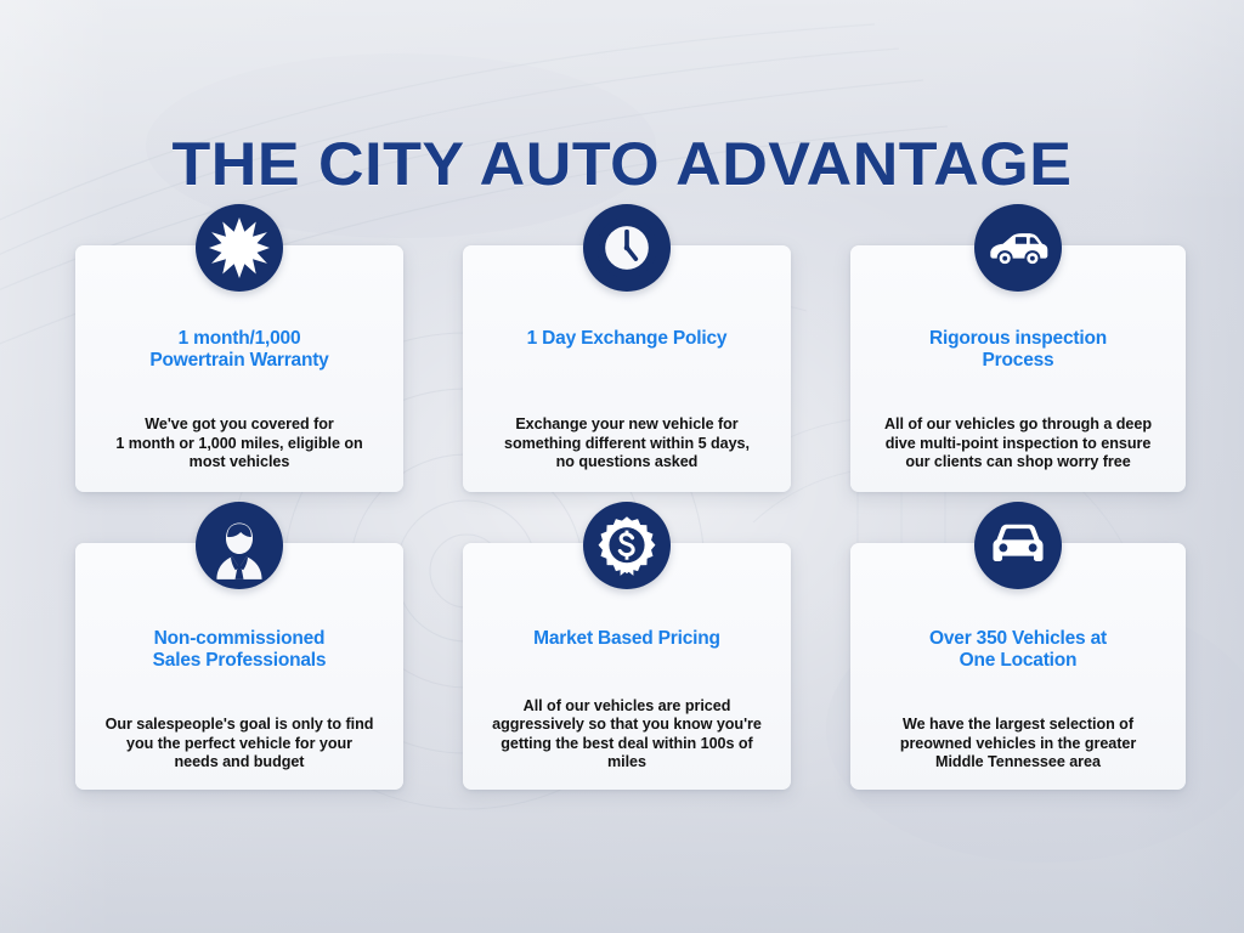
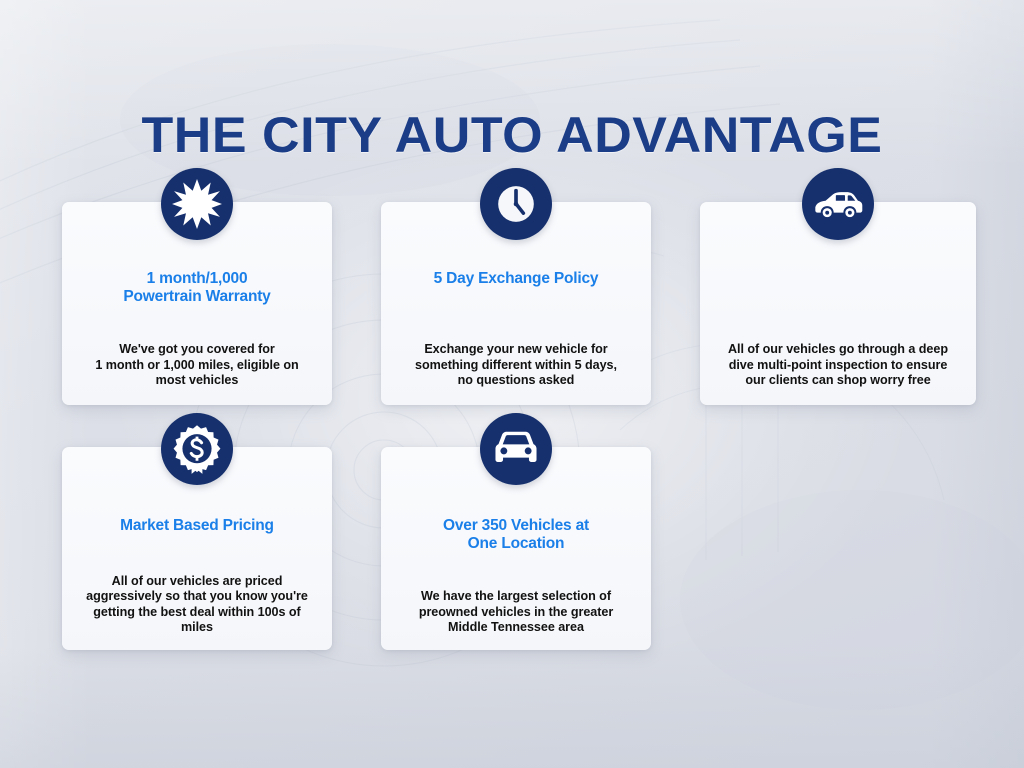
  THE CITY AUTO ADVANTAGE
  1 month/1,000
  Powertrain Warranty
  We've got you covered for
  1 month or 1,000 miles, eligible on
  most vehicles
- 1 Day Exchange Policy
+ 5 Day Exchange Policy
  Exchange your new vehicle for
  something different within 5 days,
  no questions asked
- Rigorous inspection
- Process
  All of our vehicles go through a deep
  dive multi-point inspection to ensure
  our clients can shop worry free
- Non-commissioned
- Sales Professionals
- Our salespeople's goal is only to find
- you the perfect vehicle for your
- needs and budget
  Market Based Pricing
  All of our vehicles are priced
  aggressively so that you know you're
  getting the best deal within 100s of miles
  Over 350 Vehicles at
  One Location
  We have the largest selection of
  preowned vehicles in the greater
  Middle Tennessee area
